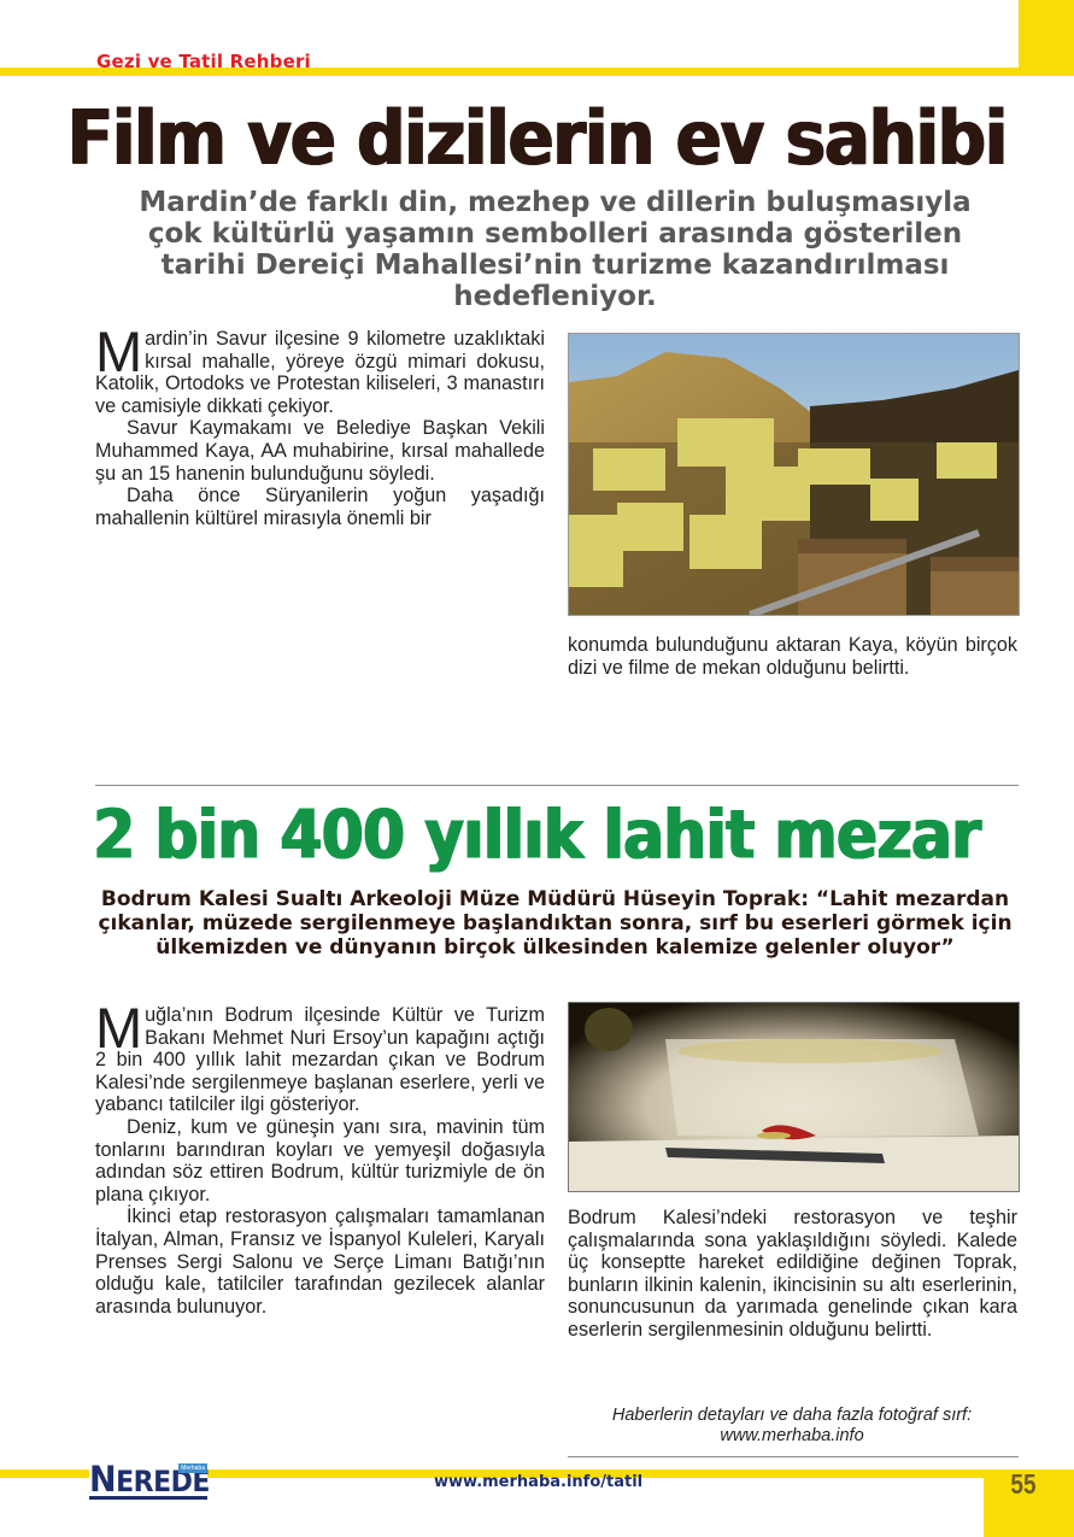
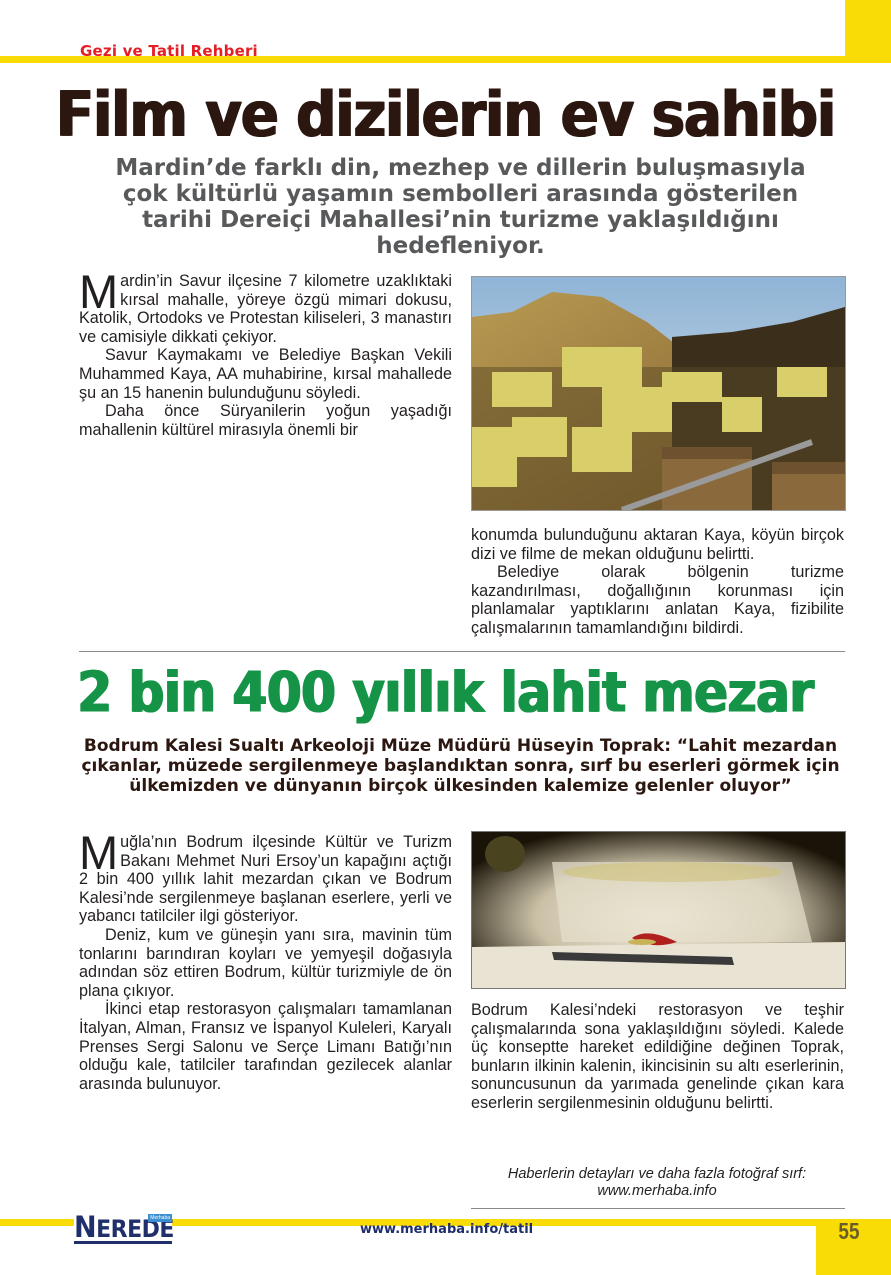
  Gezi ve Tatil Rehberi
  Film ve dizilerin ev sahibi
- Mardin’de farklı din, mezhep ve dillerin buluşmasıyla çok kültürlü yaşamın sembolleri arasında gösterilen tarihi Dereiçi Mahallesi’nin turizme kazandırılması hedefleniyor.
+ Mardin’de farklı din, mezhep ve dillerin buluşmasıyla çok kültürlü yaşamın sembolleri arasında gösterilen tarihi Dereiçi Mahallesi’nin turizme yaklaşıldığını hedefleniyor.
  M
- ardin’in Savur ilçesine 9 kilometre uzaklıktaki kırsal mahalle, yöreye özgü mimari dokusu, Katolik, Ortodoks ve Protestan kiliseleri, 3 manastırı ve camisiyle dikkati çekiyor.
+ ardin’in Savur ilçesine 7 kilometre uzaklıktaki kırsal mahalle, yöreye özgü mimari dokusu, Katolik, Ortodoks ve Protestan kiliseleri, 3 manastırı ve camisiyle dikkati çekiyor.
  Savur Kaymakamı ve Belediye Başkan Vekili Muhammed Kaya, AA muhabirine, kırsal mahallede şu an 15 hanenin bulunduğunu söyledi.
  Daha önce Süryanilerin yoğun yaşadığı mahallenin kültürel mirasıyla önemli bir
  konumda bulunduğunu aktaran Kaya, köyün birçok dizi ve filme de mekan olduğunu belirtti.
+ Belediye olarak bölgenin turizme kazandırılması, doğallığının korunması için planlamalar yaptıklarını anlatan Kaya, fizibilite çalışmalarının tamamlandığını bildirdi.
  2 bin 400 yıllık lahit mezar
  Bodrum Kalesi Sualtı Arkeoloji Müze Müdürü Hüseyin Toprak: “Lahit mezardan çıkanlar, müzede sergilenmeye başlandıktan sonra, sırf bu eserleri görmek için ülkemizden ve dünyanın birçok ülkesinden kalemize gelenler oluyor”
  M
  uğla’nın Bodrum ilçesinde Kültür ve Turizm Bakanı Mehmet Nuri Ersoy’un kapağını açtığı 2 bin 400 yıllık lahit mezardan çıkan ve Bodrum Kalesi’nde sergilenmeye başlanan eserlere, yerli ve yabancı tatilciler ilgi gösteriyor.
  Deniz, kum ve güneşin yanı sıra, mavinin tüm tonlarını barındıran koyları ve yemyeşil doğasıyla adından söz ettiren Bodrum, kültür turizmiyle de ön plana çıkıyor.
  İkinci etap restorasyon çalışmaları tamamlanan İtalyan, Alman, Fransız ve İspanyol Kuleleri, Karyalı Prenses Sergi Salonu ve Serçe Limanı Batığı’nın olduğu kale, tatilciler tarafından gezilecek alanlar arasında bulunuyor.
  Bodrum Kalesi’ndeki restorasyon ve teşhir çalışmalarında sona yaklaşıldığını söyledi. Kalede üç konseptte hareket edildiğine değinen Toprak, bunların ilkinin kalenin, ikincisinin su altı eserlerinin, sonuncusunun da yarımada genelinde çıkan kara eserlerin sergilenmesinin olduğunu belirtti.
  Haberlerin detayları ve daha fazla fotoğraf sırf:
  www.merhaba.info
  55
  www.merhaba.info/tatil
  NEREDE
